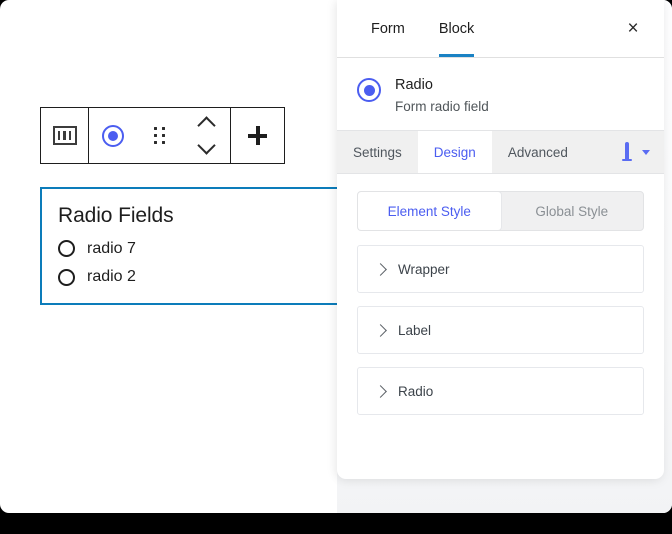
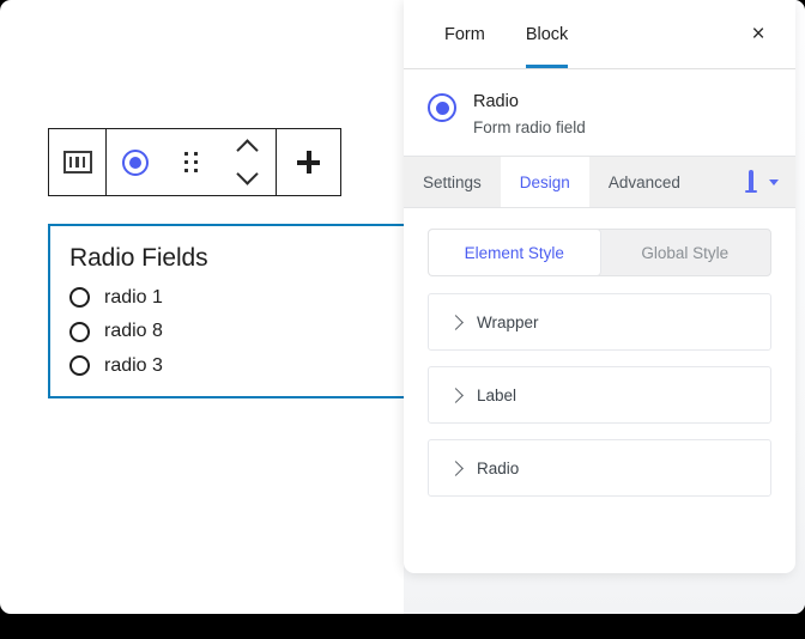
  Radio Fields
- radio 7
+ radio 1
- radio 2
+ radio 8
+ radio 3
  Form
  Block
  ×
  Radio
  Form radio field
  Settings
  Design
  Advanced
  Element Style
  Global Style
  Wrapper
  Label
  Radio
